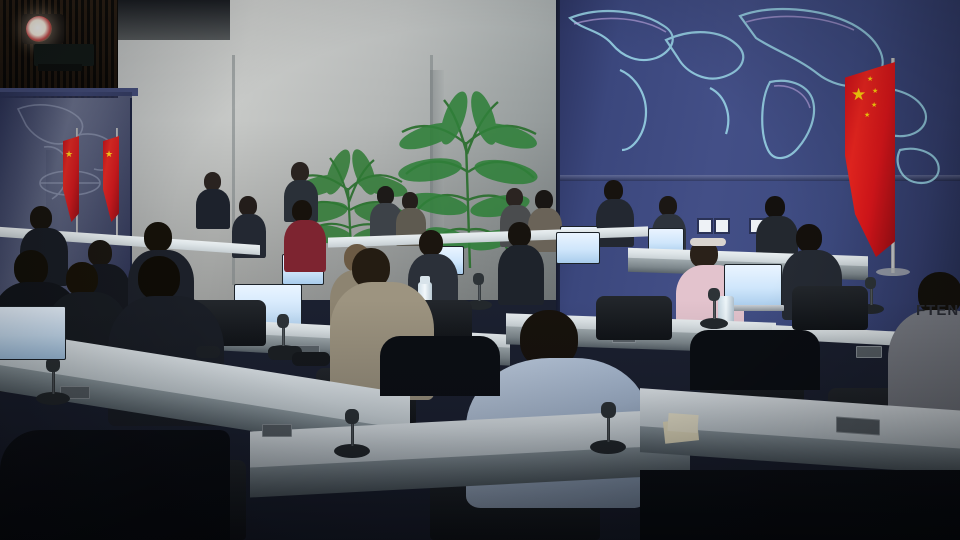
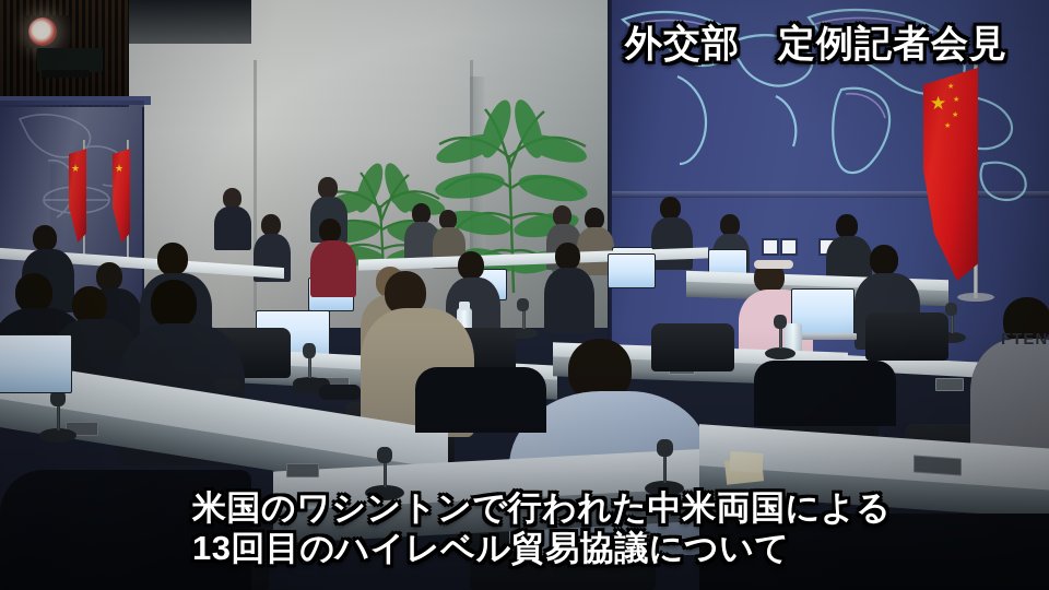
+ 外交部 定例記者会見
+ 米国のワシントンで行われた中米両国による
+ 13回目のハイレベル貿易協議について
